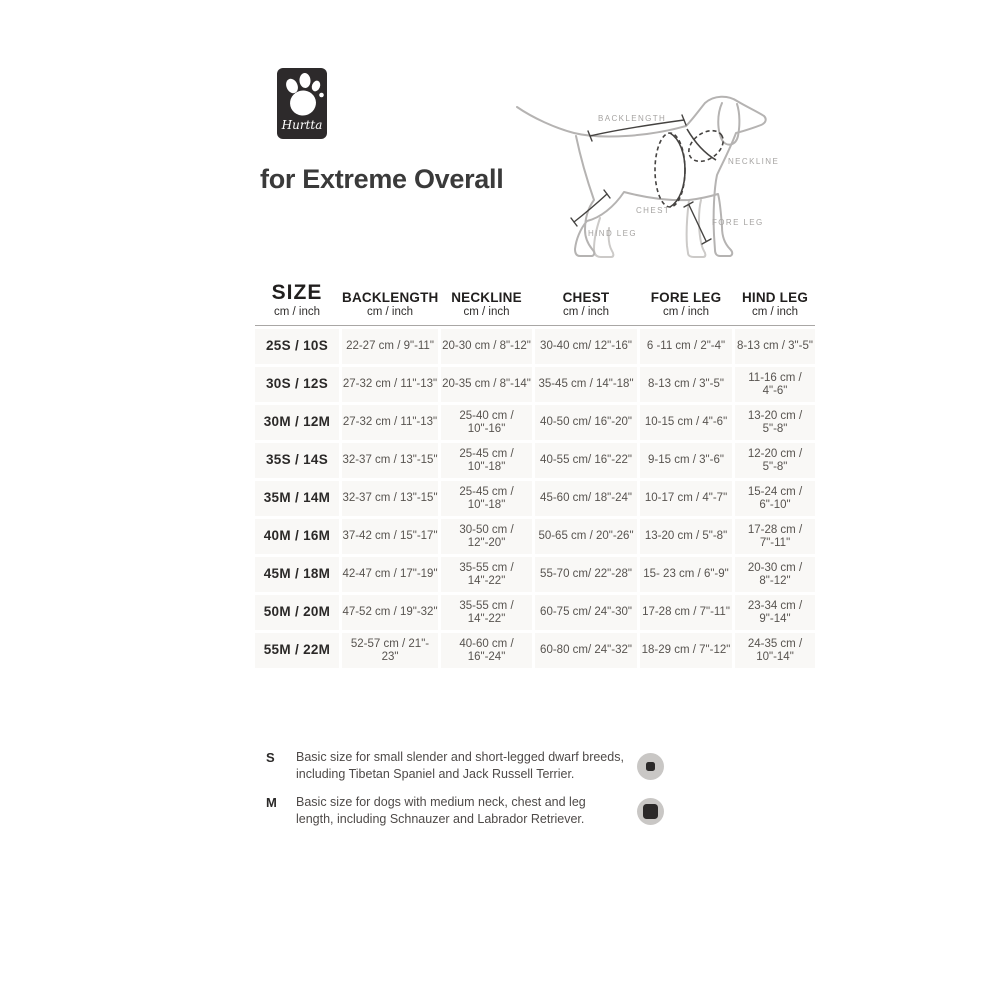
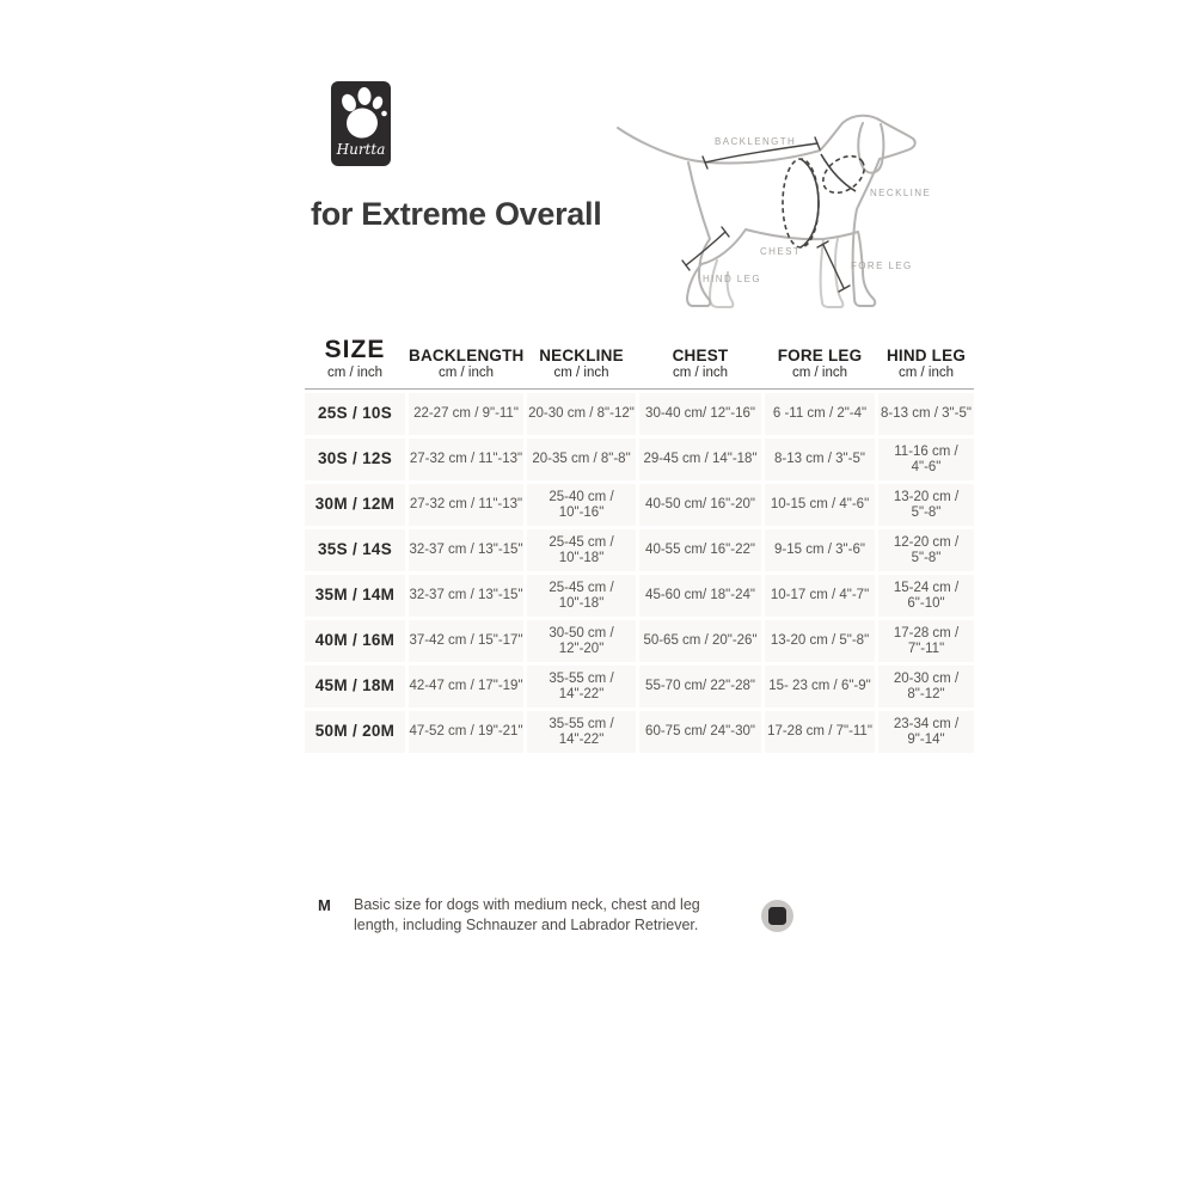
  Hurtta
  for Extreme Overall
  BACKLENGTH
  NECKLINE
  CHEST
  FORE LEG
  HIND LEG
  SIZE
  cm / inch
  BACKLENGTH
  cm / inch
  NECKLINE
  cm / inch
  CHEST
  cm / inch
  FORE LEG
  cm / inch
  HIND LEG
  cm / inch
  25S / 10S
  22-27 cm / 9"-11"
  20-30 cm / 8"-12"
  30-40 cm/ 12"-16"
  6 -11 cm / 2"-4"
  8-13 cm / 3"-5"
  30S / 12S
  27-32 cm / 11"-13"
- 20-35 cm / 8"-14"
+ 20-35 cm / 8"-8"
- 35-45 cm / 14"-18"
+ 29-45 cm / 14"-18"
  8-13 cm / 3"-5"
  11-16 cm / 4"-6"
  30M / 12M
  27-32 cm / 11"-13"
  25-40 cm / 10"-16"
  40-50 cm/ 16"-20"
  10-15 cm / 4"-6"
  13-20 cm / 5"-8"
  35S / 14S
  32-37 cm / 13"-15"
  25-45 cm / 10"-18"
  40-55 cm/ 16"-22"
  9-15 cm / 3"-6"
  12-20 cm / 5"-8"
  35M / 14M
  32-37 cm / 13"-15"
  25-45 cm / 10"-18"
  45-60 cm/ 18"-24"
  10-17 cm / 4"-7"
  15-24 cm / 6"-10"
  40M / 16M
  37-42 cm / 15"-17"
  30-50 cm / 12"-20"
  50-65 cm / 20"-26"
  13-20 cm / 5"-8"
  17-28 cm / 7"-11"
  45M / 18M
  42-47 cm / 17"-19"
  35-55 cm / 14"-22"
  55-70 cm/ 22"-28"
  15- 23 cm / 6"-9"
  20-30 cm / 8"-12"
  50M / 20M
- 47-52 cm / 19"-32"
+ 47-52 cm / 19"-21"
  35-55 cm / 14"-22"
  60-75 cm/ 24"-30"
  17-28 cm / 7"-11"
  23-34 cm / 9"-14"
- 55M / 22M
- 52-57 cm / 21"- 23"
- 40-60 cm / 16"-24"
- 60-80 cm/ 24"-32"
- 18-29 cm / 7"-12"
- 24-35 cm / 10"-14"
- S
- Basic size for small slender and short-legged dwarf breeds, including Tibetan Spaniel and Jack Russell Terrier.
  M
  Basic size for dogs with medium neck, chest and leg length, including Schnauzer and Labrador Retriever.
